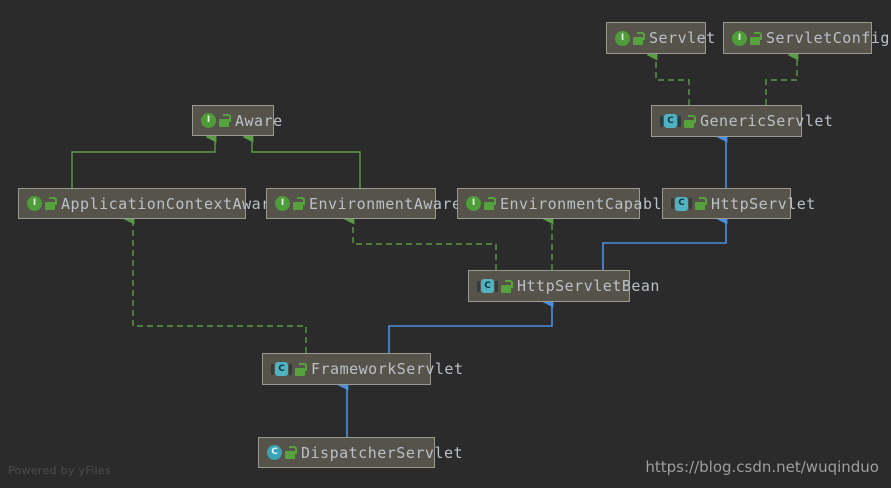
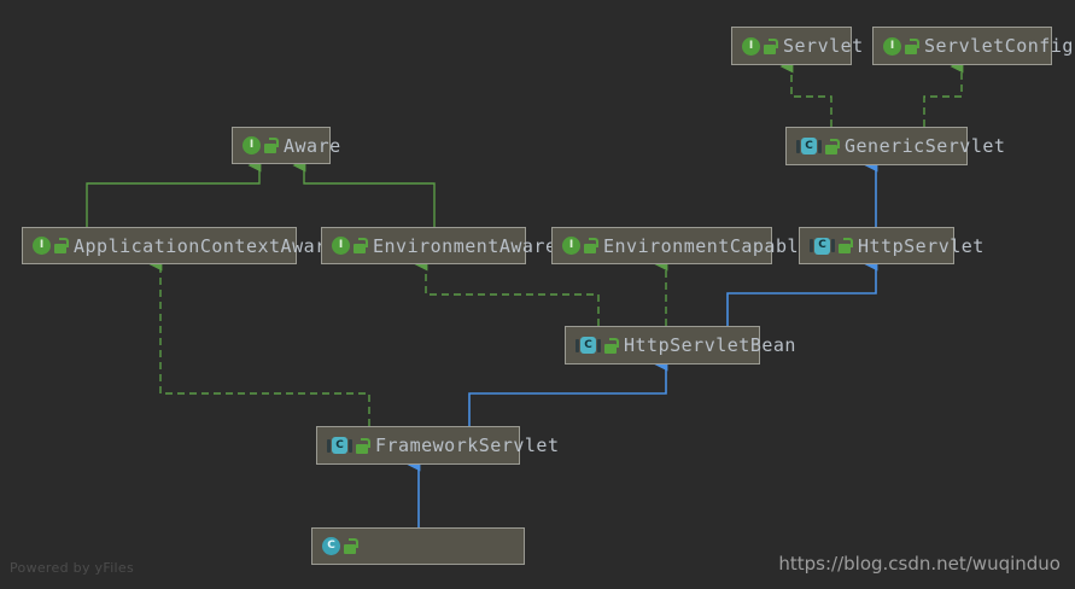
  I
  Servlet
  I
  ServletConfig
  I
  Aware
  C
  GenericServlet
  I
  ApplicationContextAwa
  I
  EnvironmentAwar
  I
  EnvironmentCapabl
  C
  HttpServlet
  C
  HttpServletBean
  C
  FrameworkServlet
  C
- DispatcherServlet
  Powered by yFiles
  https://blog.csdn.net/wuqinduo
